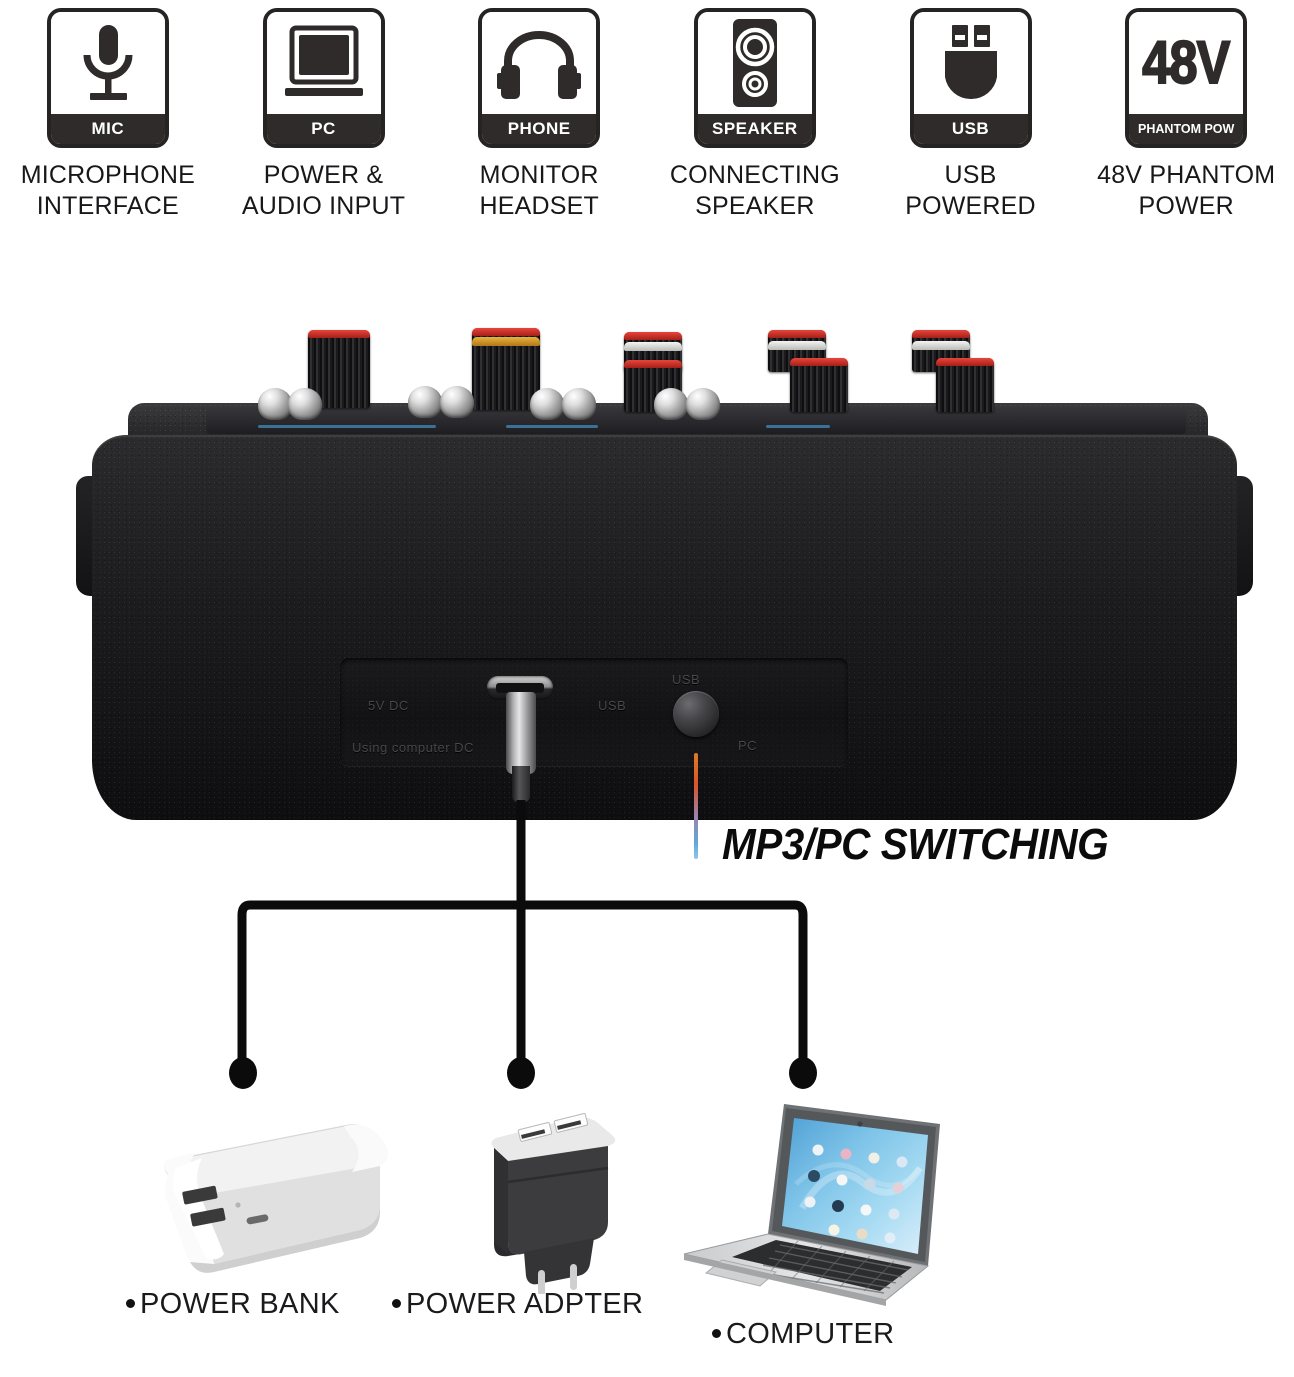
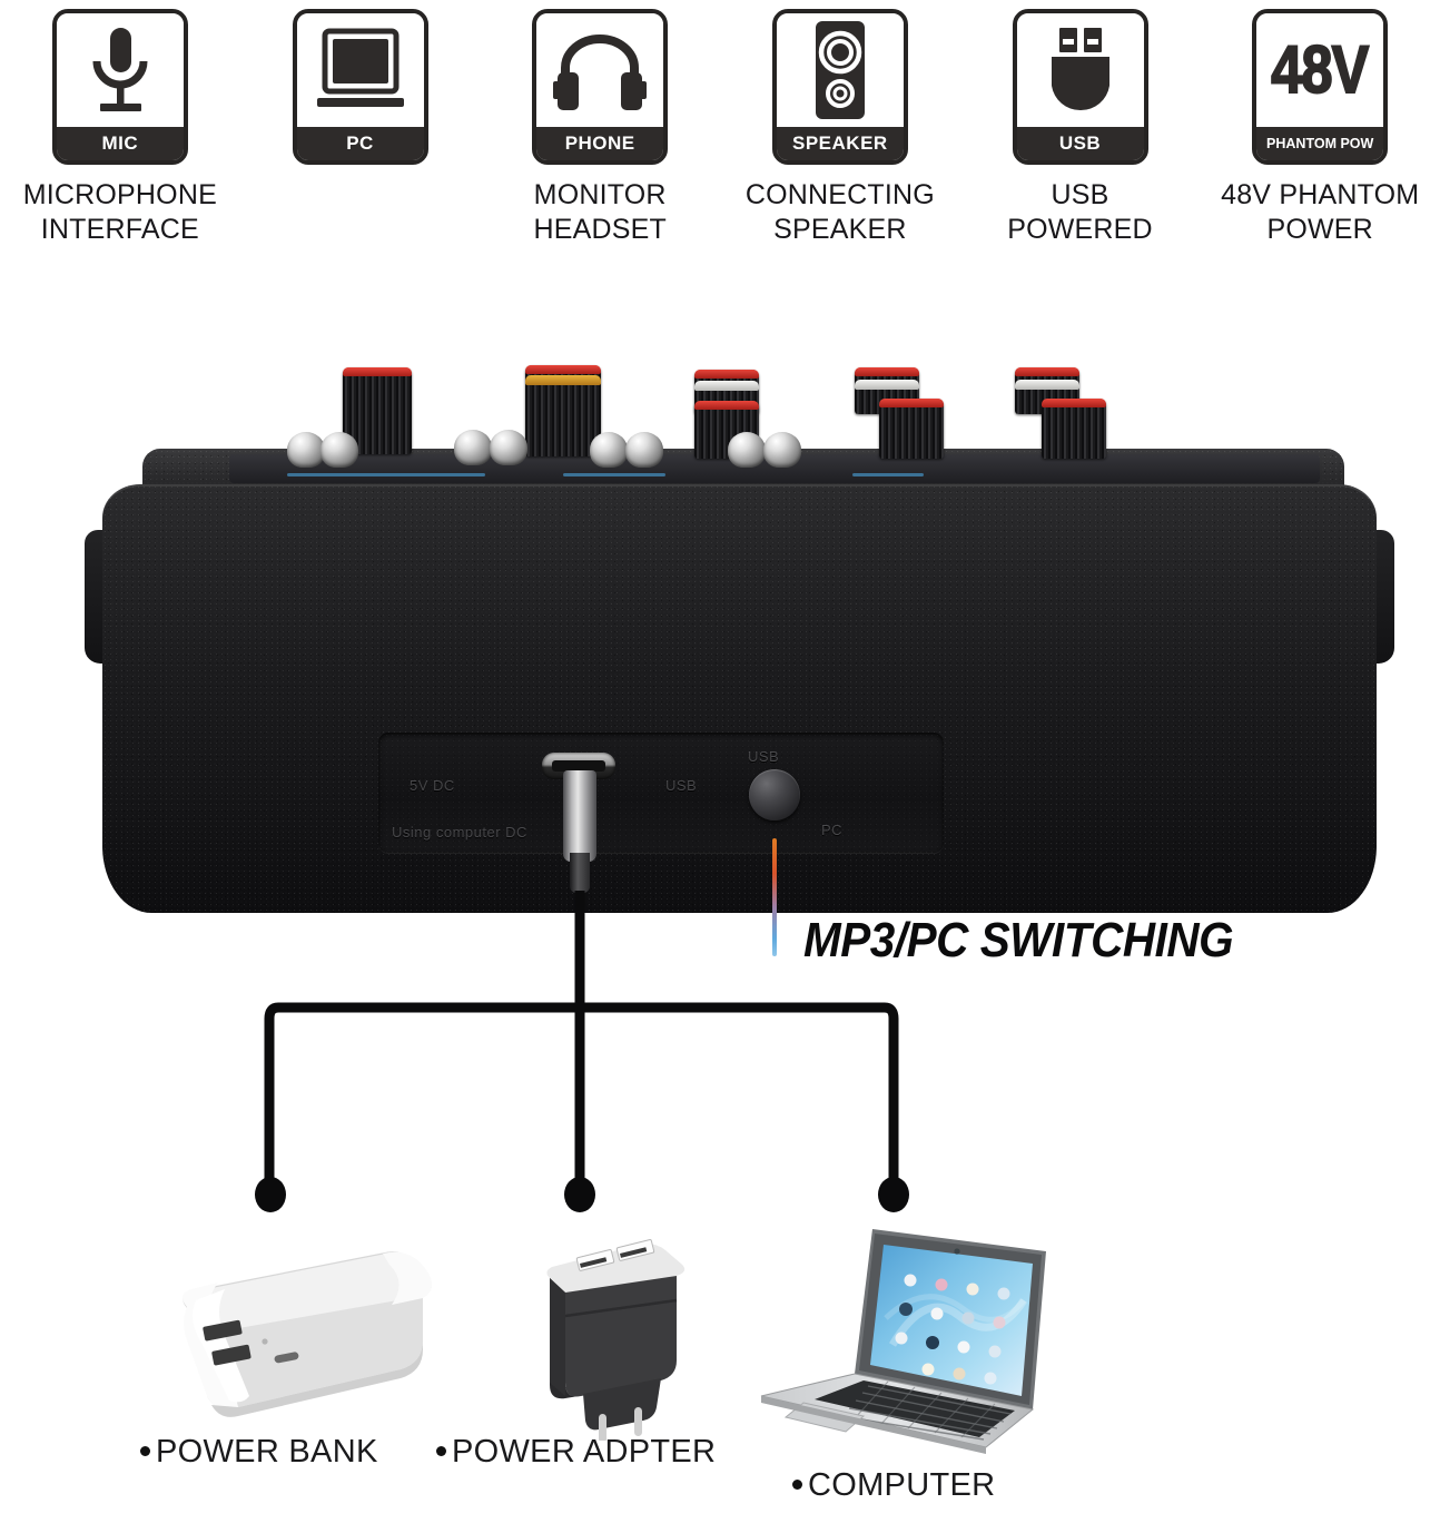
  MIC
  MICROPHONE
  INTERFACE
  PC
- POWER &
- AUDIO INPUT
  PHONE
  MONITOR
  HEADSET
  SPEAKER
  CONNECTING
  SPEAKER
  USB
  USB
  POWERED
  48V
  PHANTOM POW
  48V PHANTOM
  POWER
  5V DC
  Using computer DC
  USB
  USB
  PC
  MP3/PC SWITCHING
  POWER BANK
  POWER ADPTER
  COMPUTER
